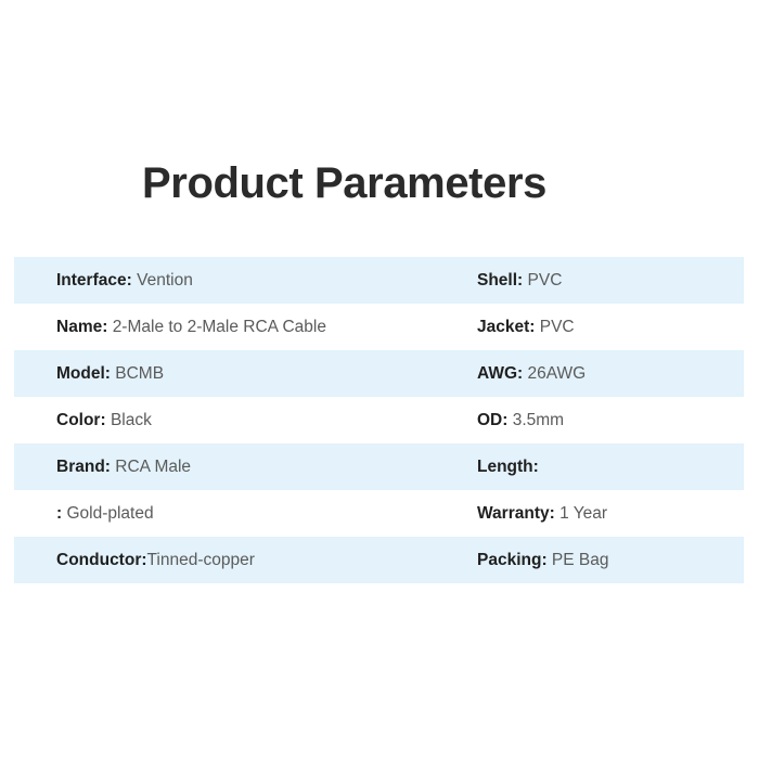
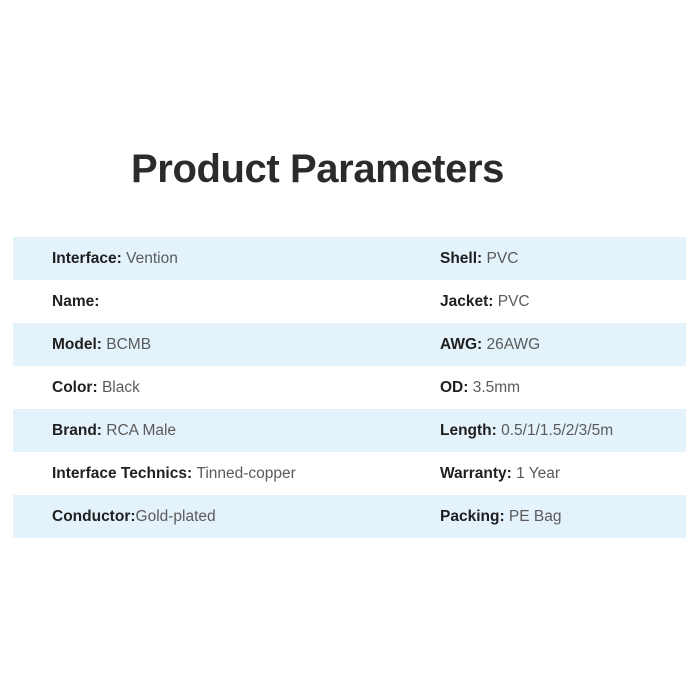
  Product Parameters
  Interface
  :
  Vention
  Shell
  :
  PVC
  Name
  :
- 2-Male to 2-Male RCA Cable
  Jacket
  :
  PVC
  Model
  :
  BCMB
  AWG
  :
  26AWG
  Color
  :
  Black
  OD
  :
  3.5mm
  Brand
  :
  RCA Male
  Length
  :
+ 0.5/1/1.5/2/3/5m
+ Interface Technics
  :
- Gold-plated
+ Tinned-copper
  Warranty
  :
  1 Year
  Conductor
  :
- Tinned-copper
+ Gold-plated
  Packing
  :
  PE Bag
